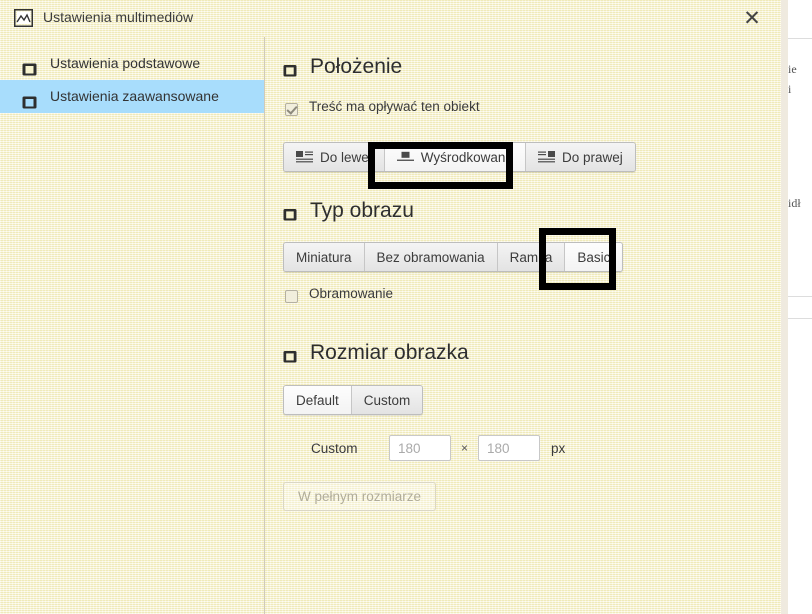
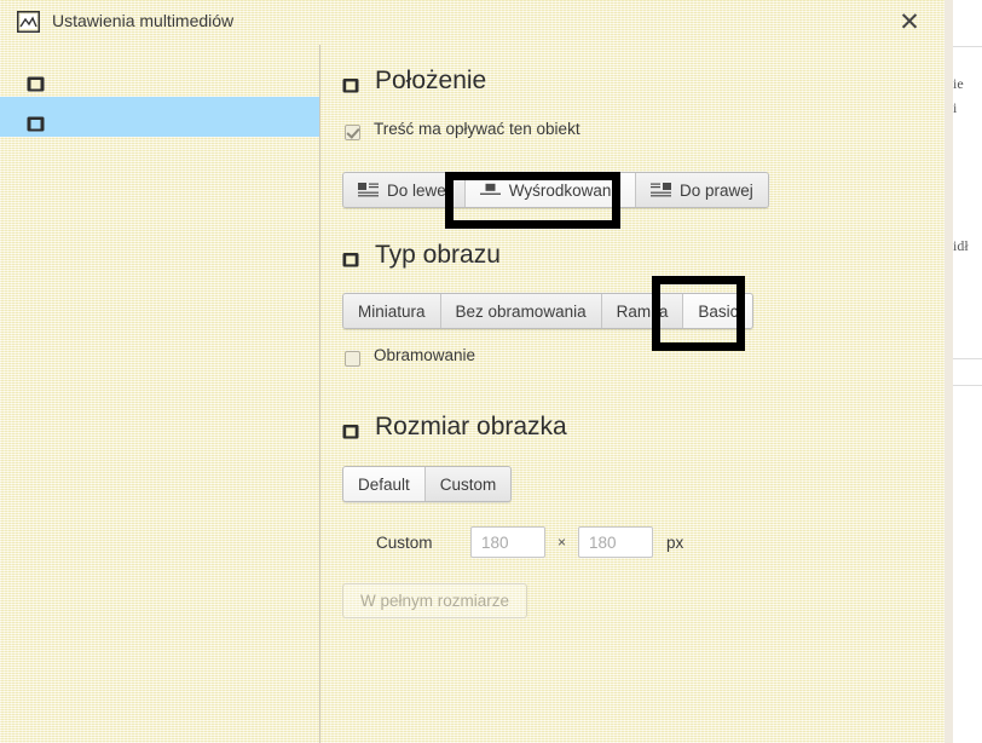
  ie
  i
  idł
  Ustawienia multimediów
  ✕
- Ustawienia podstawowe
- Ustawienia zaawansowane
  Położenie
  Treść ma opływać ten obiekt
  Do lewej
  Wyśrodkowane
  Do prawej
  Typ obrazu
  Miniatura
  Bez obramowania
  Ramka
  Basic
  Obramowanie
  Rozmiar obrazka
  Default
  Custom
  Custom
  180
  ×
  180
  px
  W pełnym rozmiarze
